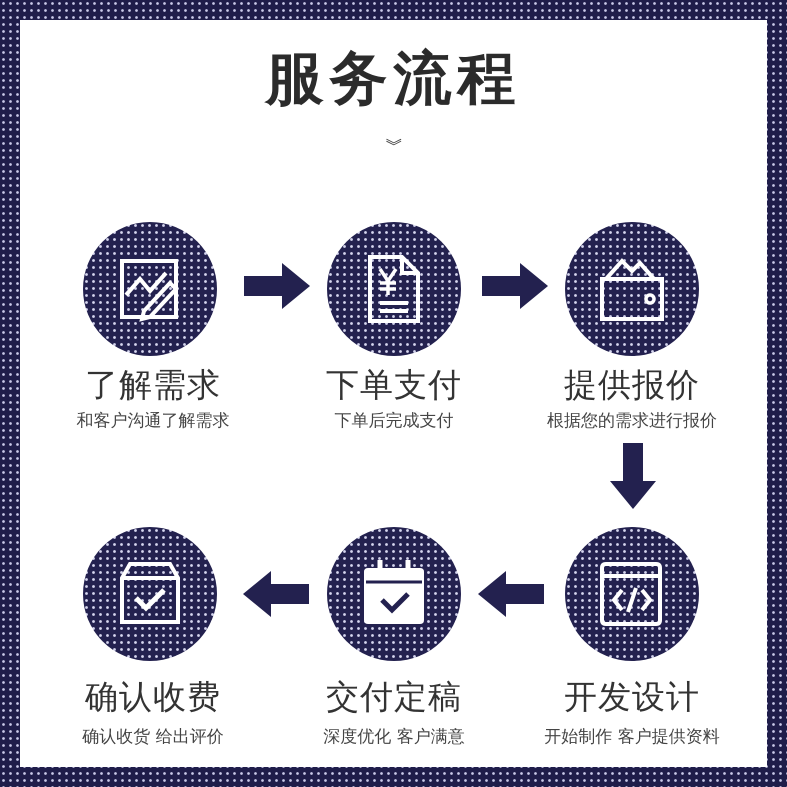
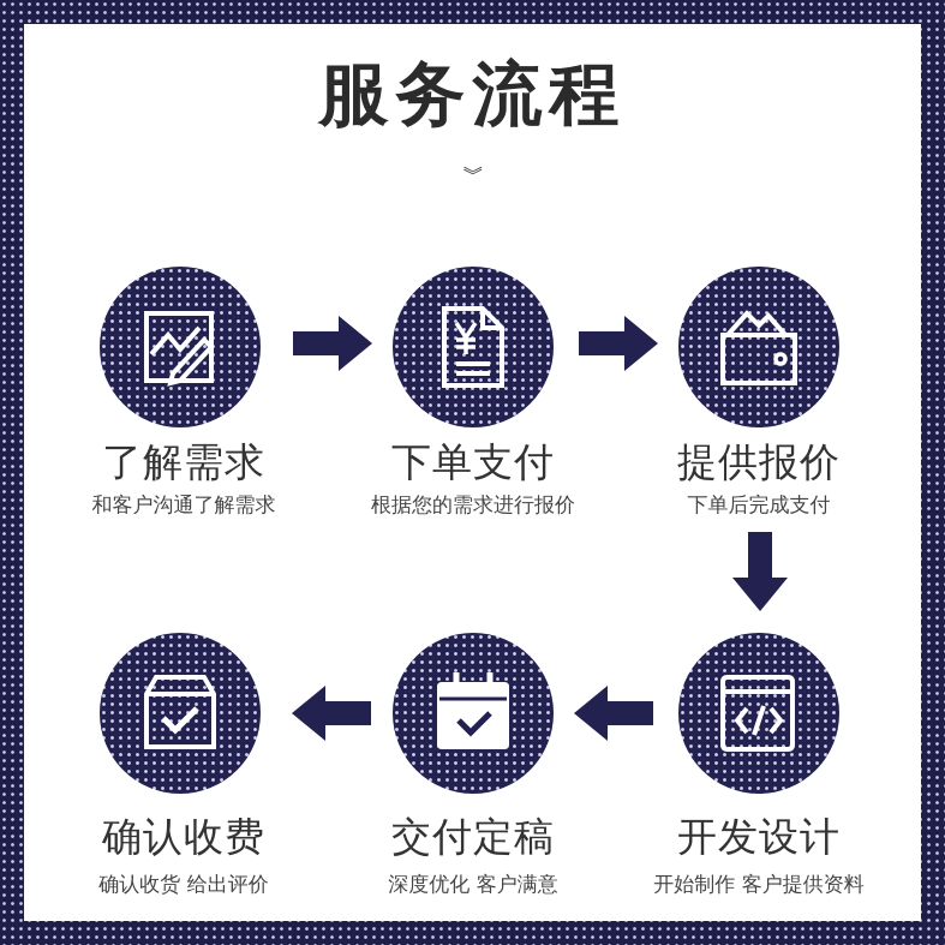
  服务流程
  ︾
  了解需求
  和客户沟通了解需求
  下单支付
- 下单后完成支付
+ 根据您的需求进行报价
  提供报价
- 根据您的需求进行报价
+ 下单后完成支付
  开发设计
  开始制作 客户提供资料
  交付定稿
  深度优化 客户满意
  确认收费
  确认收货 给出评价
